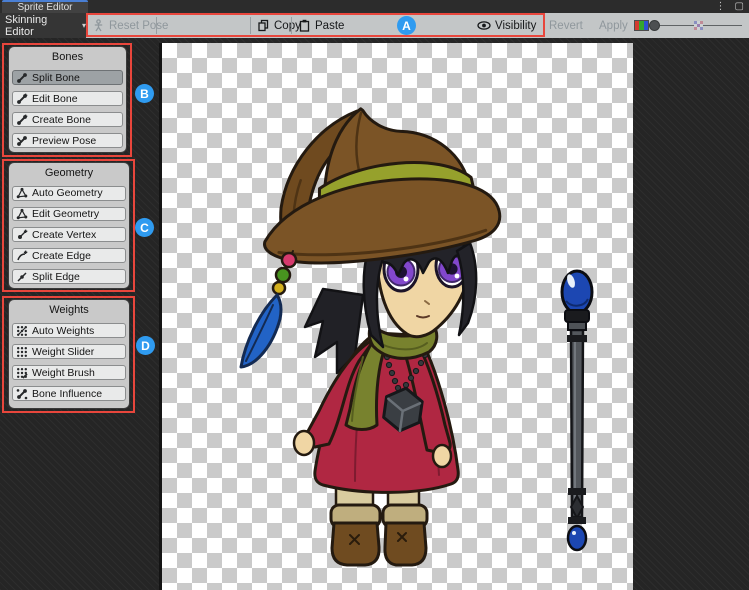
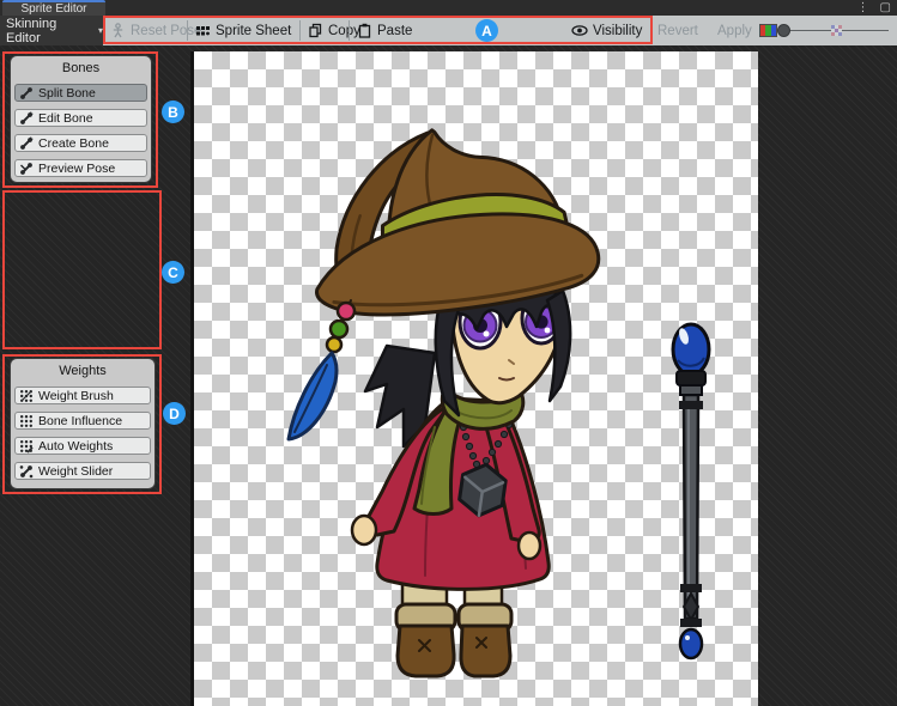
  Sprite Editor
  ⋮
  ▢
  Skinning Editor
  ▾
  Reset Pose
+ Sprite Sheet
  Coy
  Paste
  Visibility
  Revert
  Apply
  Bones
  Split Bone
  Edit Bone
  Create Bone
  Preview Pose
- Geometry
- Auto Geometry
- Edit Geometry
- Create Vertex
- Create Edge
- Split Edge
  Weights
- Auto Weights
+ Weight Brush
- Weight Slider
+ Bone Influence
- Weight Brush
+ Auto Weights
- Bone Influence
+ Weight Slider
  A
  B
  C
  D
